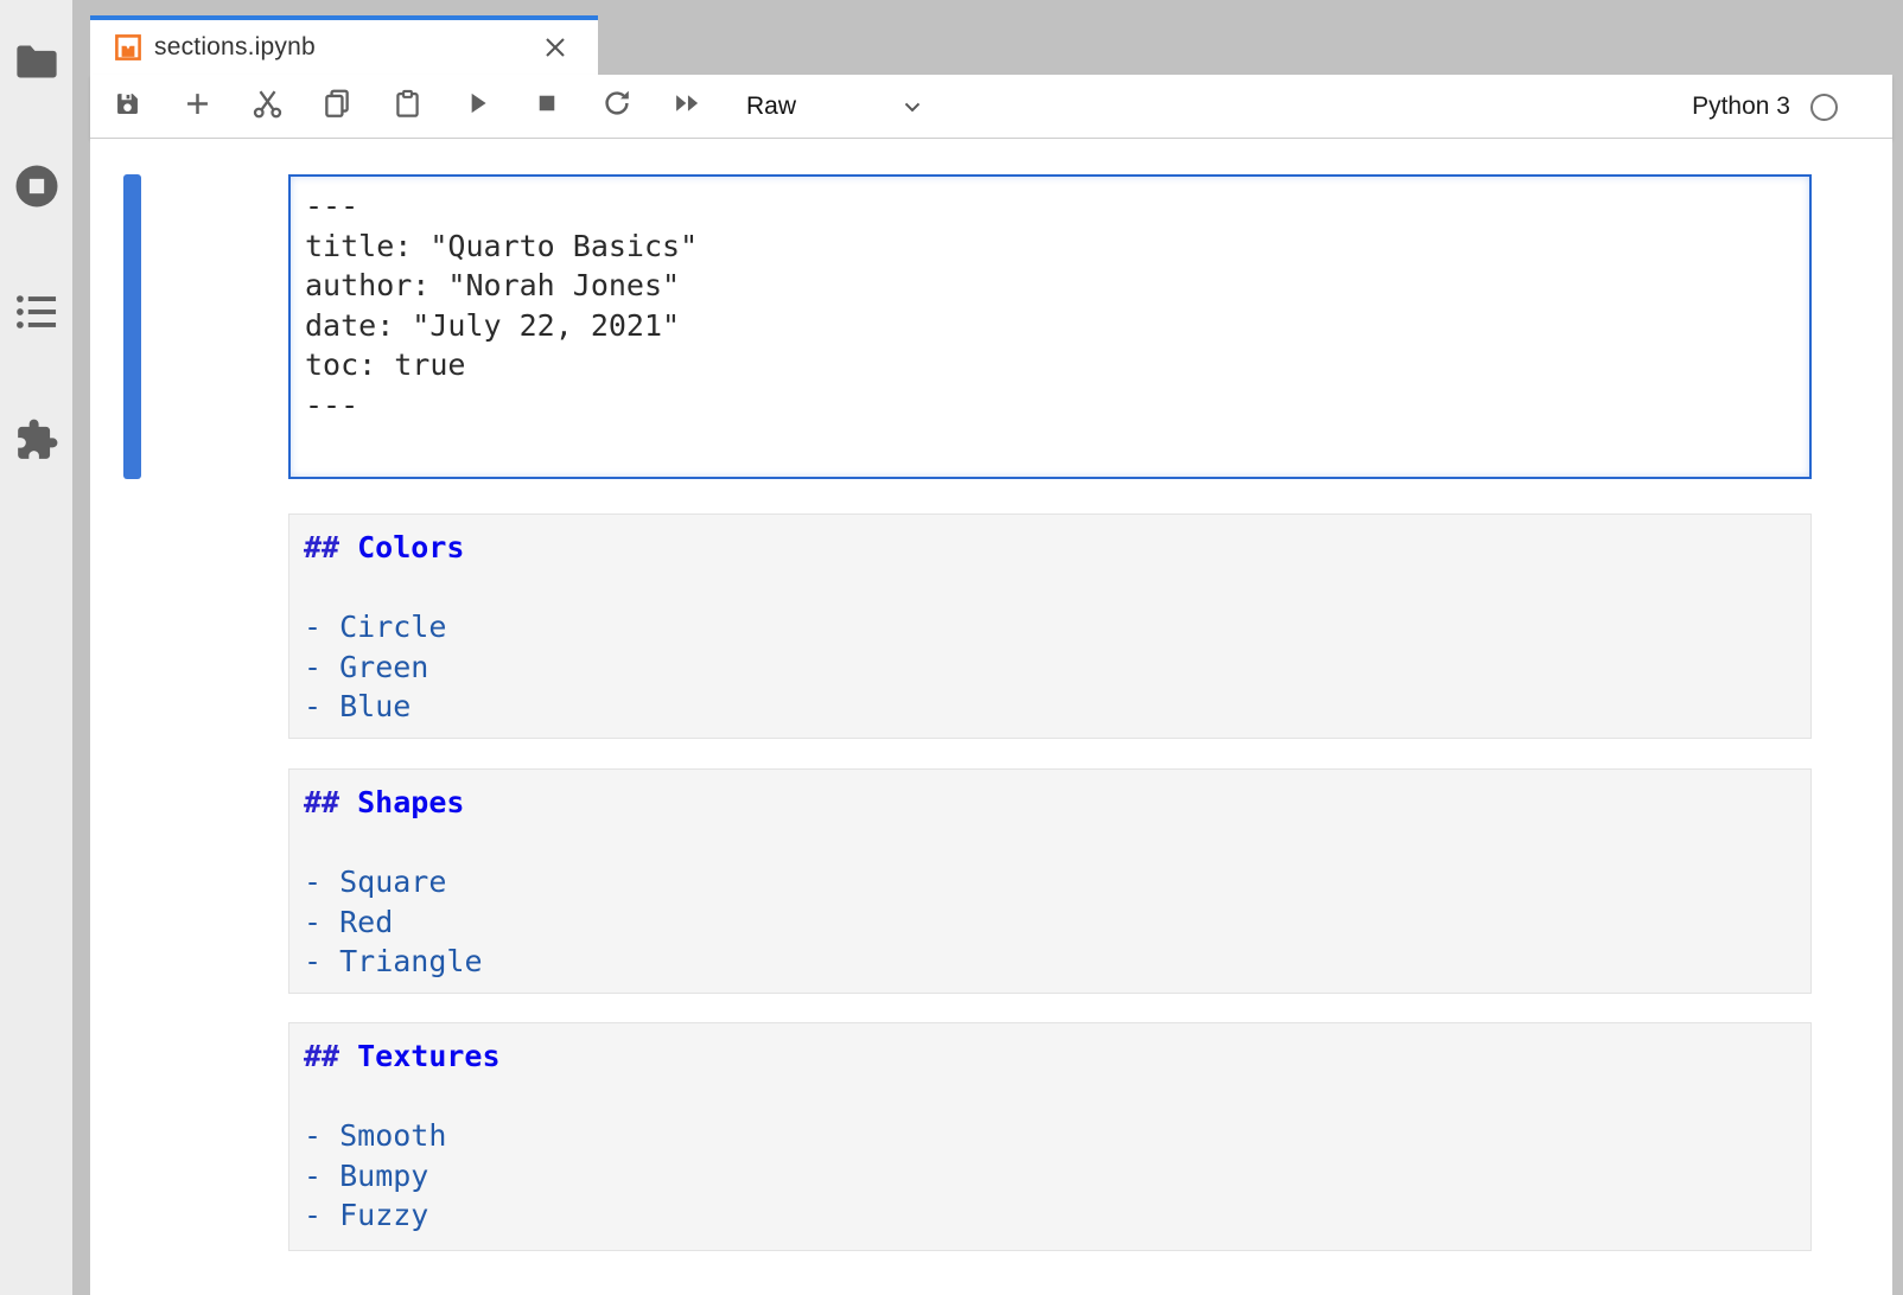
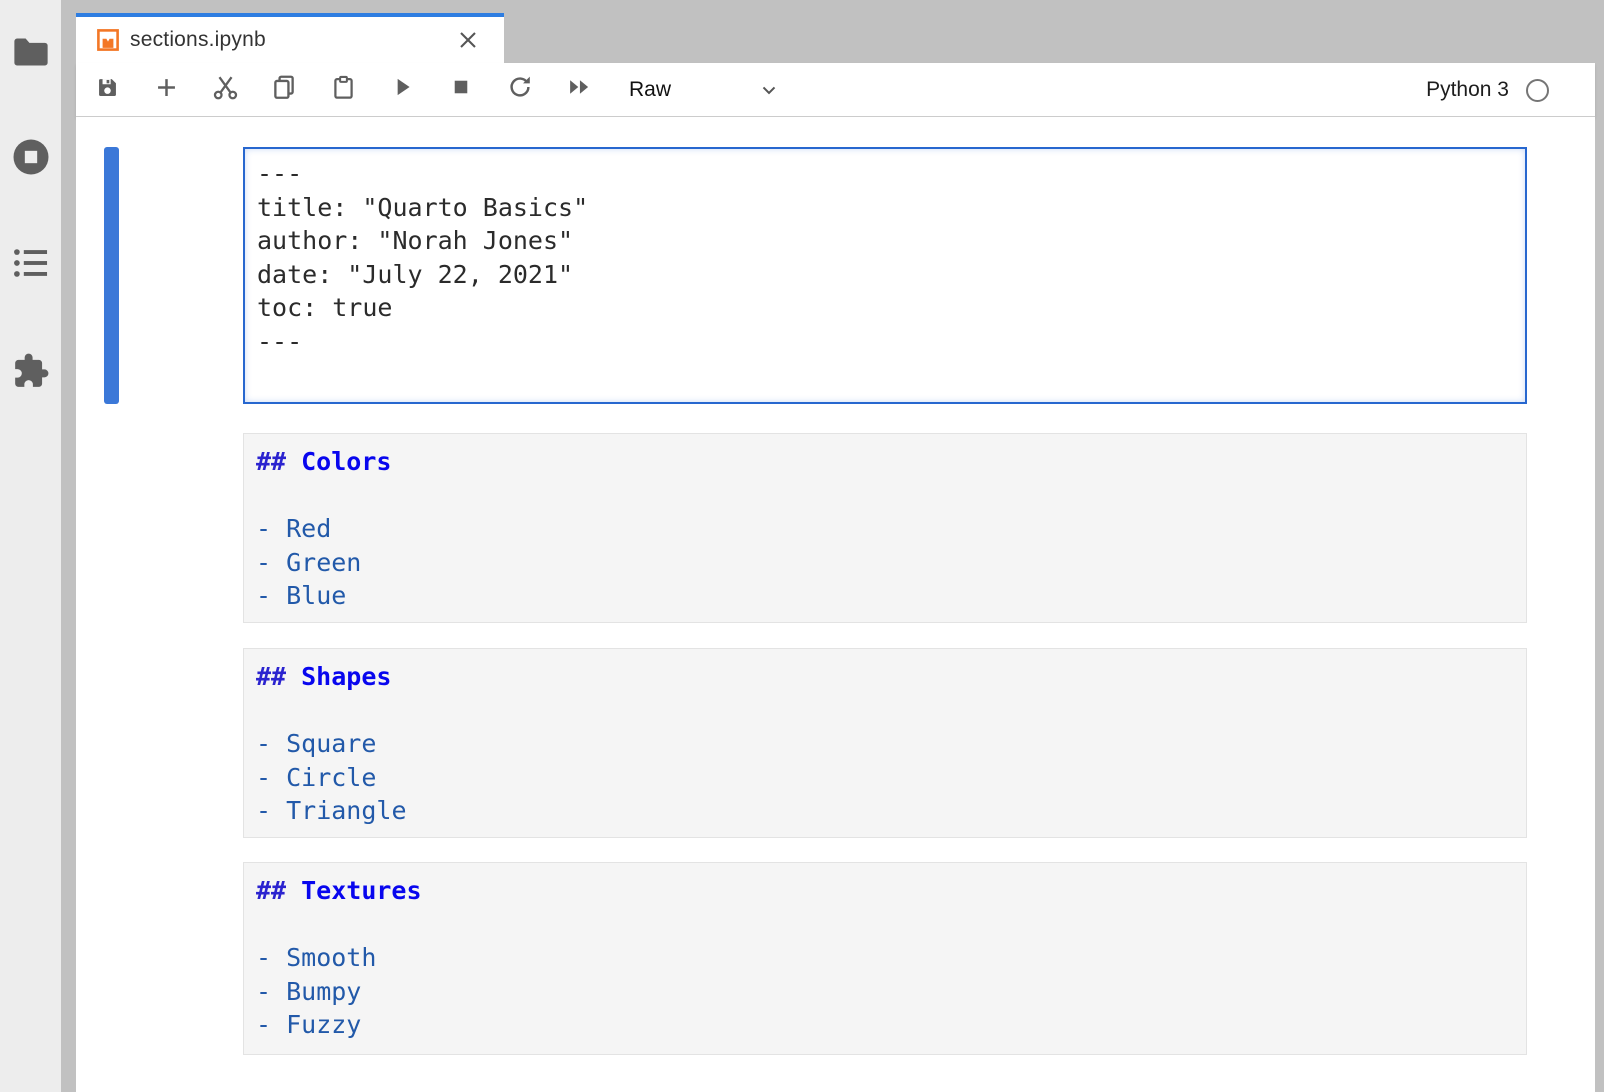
  sections.ipynb
  Raw
  Python 3
  ---
  title: "Quarto Basics"
  author: "Norah Jones"
  date: "July 22, 2021"
  toc: true
  ---
  ## Colors
- - Circle
+ - Red
  - Green
  - Blue
  ## Shapes
  - Square
- - Red
+ - Circle
  - Triangle
  ## Textures
  - Smooth
  - Bumpy
  - Fuzzy
